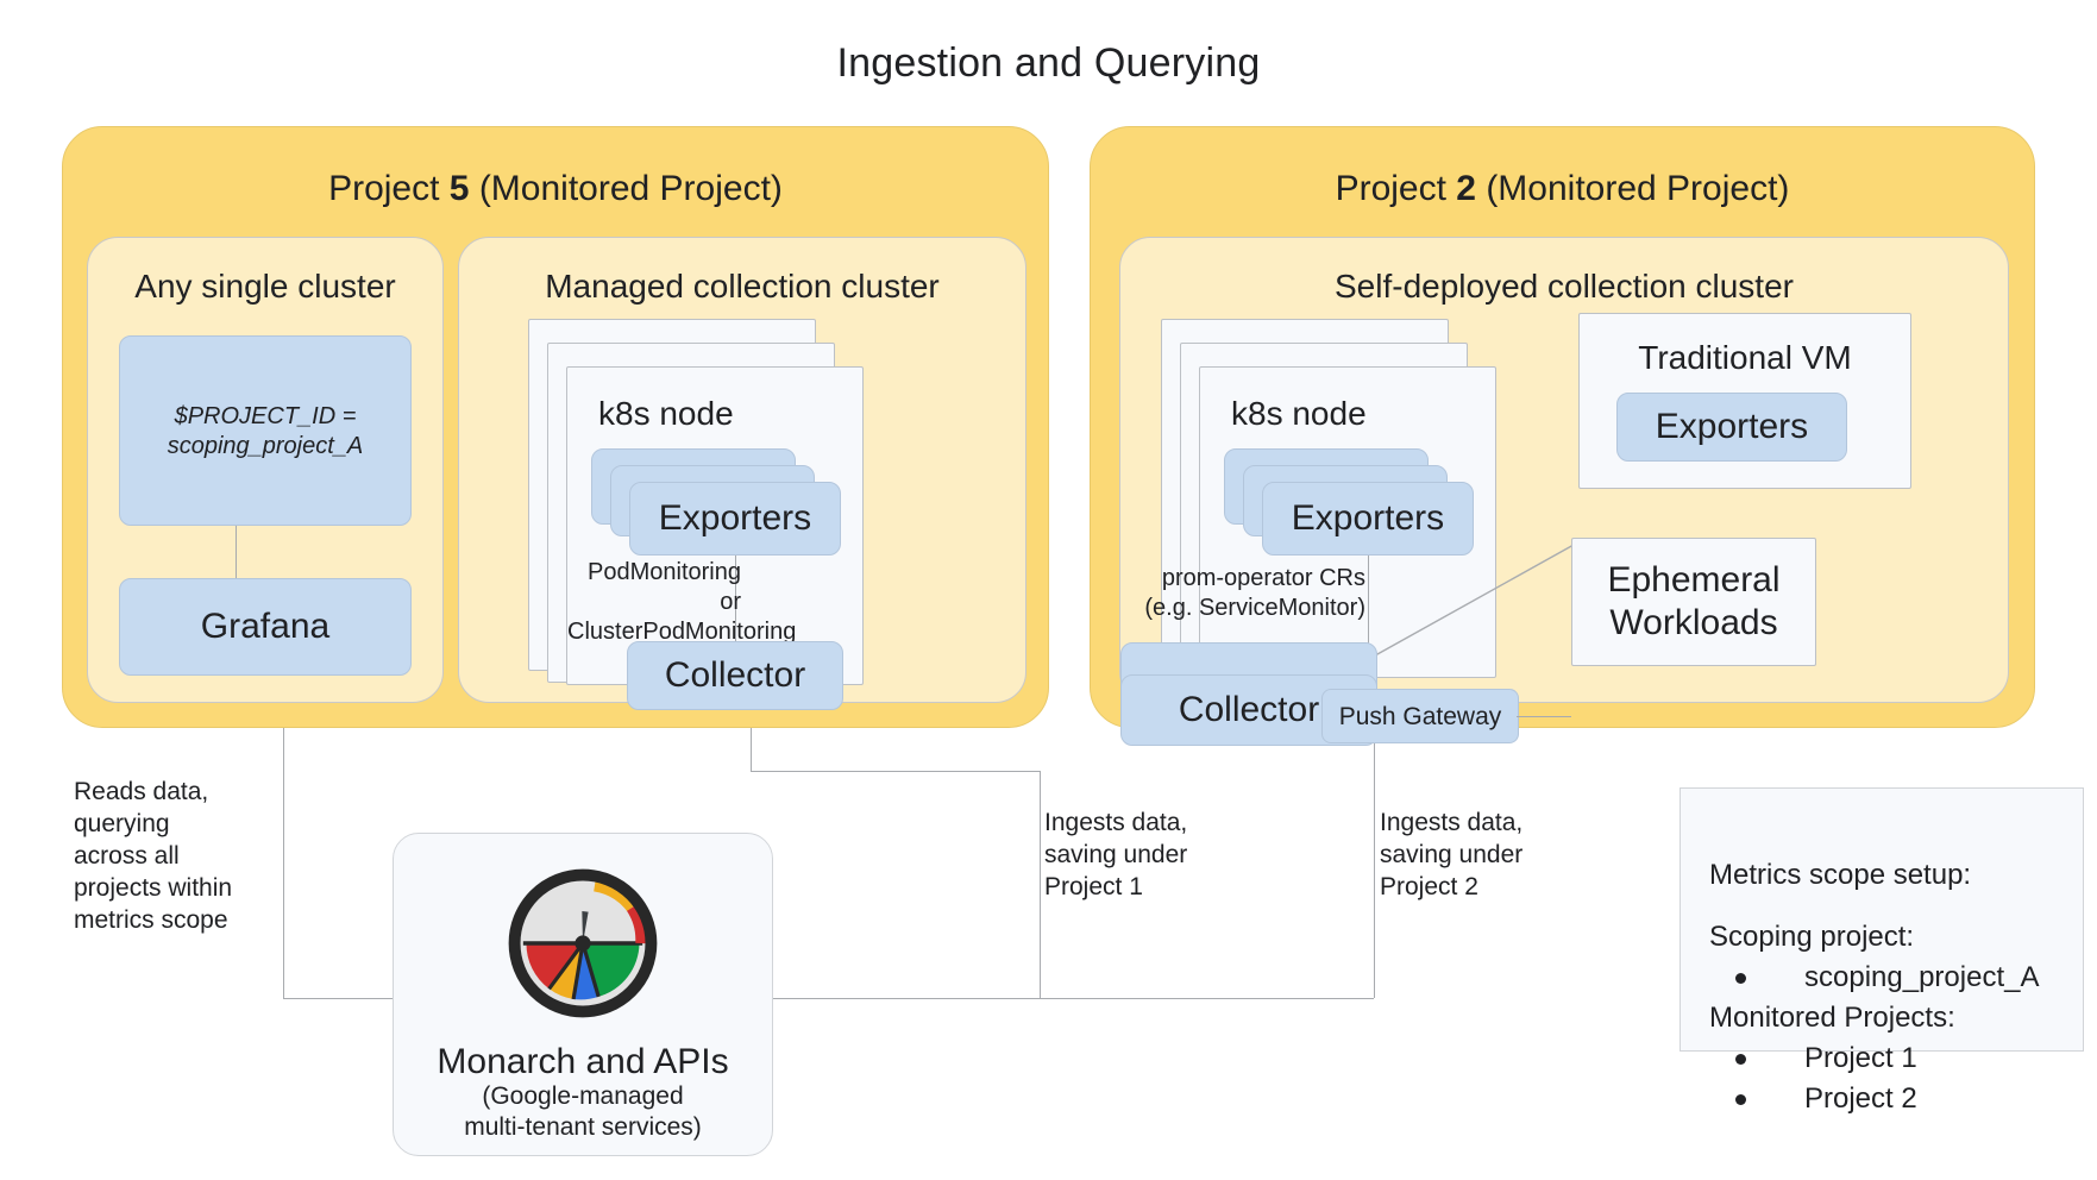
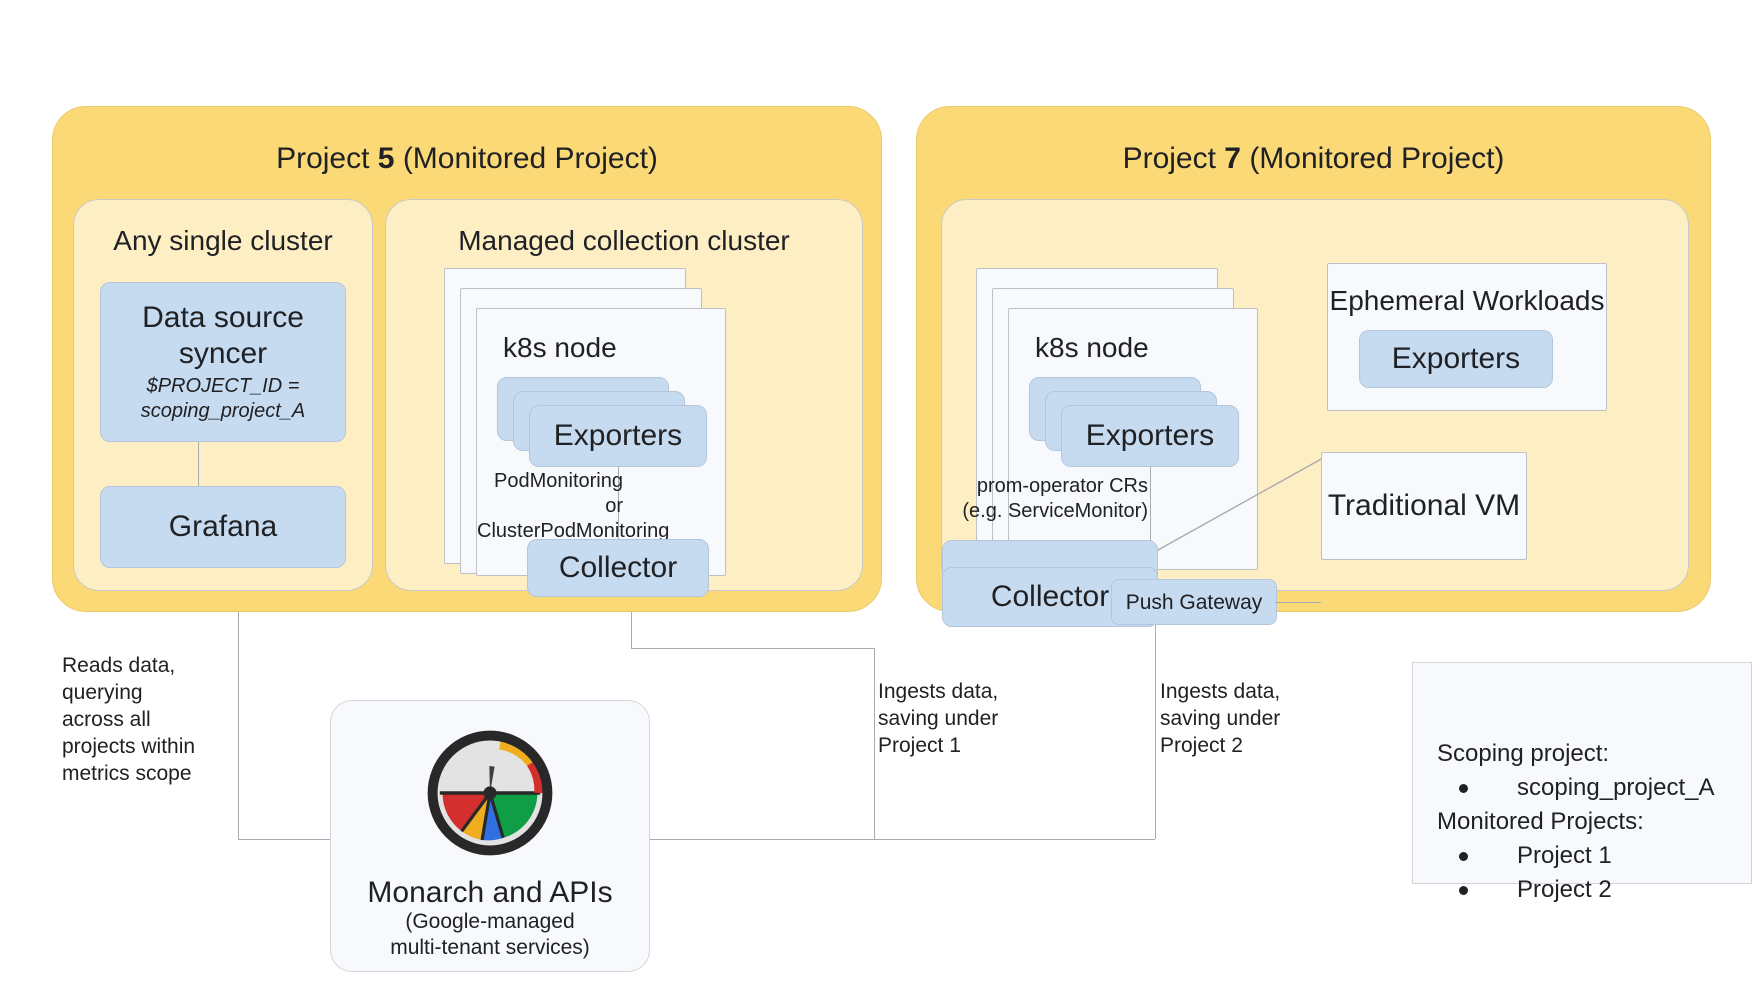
- Ingestion and Querying
  Project 5 (Monitored Project)
  Any single cluster
+ Data source syncer
  $PROJECT_ID = scoping_project_A
  Grafana
  Managed collection cluster
  k8s node
  Exporters
  PodMonitoring or
  ClusterPodMonitoring
  Collector
- Project 2 (Monitored Project)
+ Project 7 (Monitored Project)
- Self-deployed collection cluster
  k8s node
  Exporters
  prom-operator CRs
  (e.g. ServiceMonitor)
  Collector
  Push Gateway
- Traditional VM
+ Ephemeral Workloads
  Exporters
- Ephemeral Workloads
+ Traditional VM
  Reads data,
  querying
  across all
  projects within
  metrics scope
  Ingests data,
  saving under
  Project 1
  Ingests data,
  saving under
  Project 2
  Monarch and APIs
  (Google-managed
  multi-tenant services)
- Metrics scope setup:
  Scoping project:
  scoping_project_A
  Monitored Projects:
  Project 1
  Project 2
